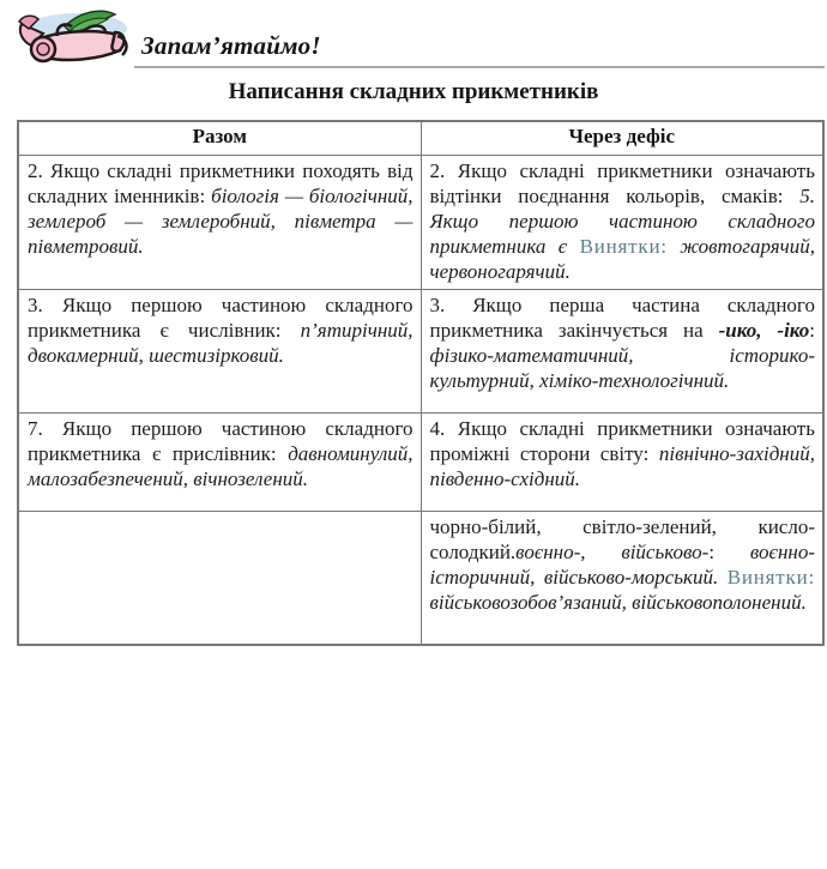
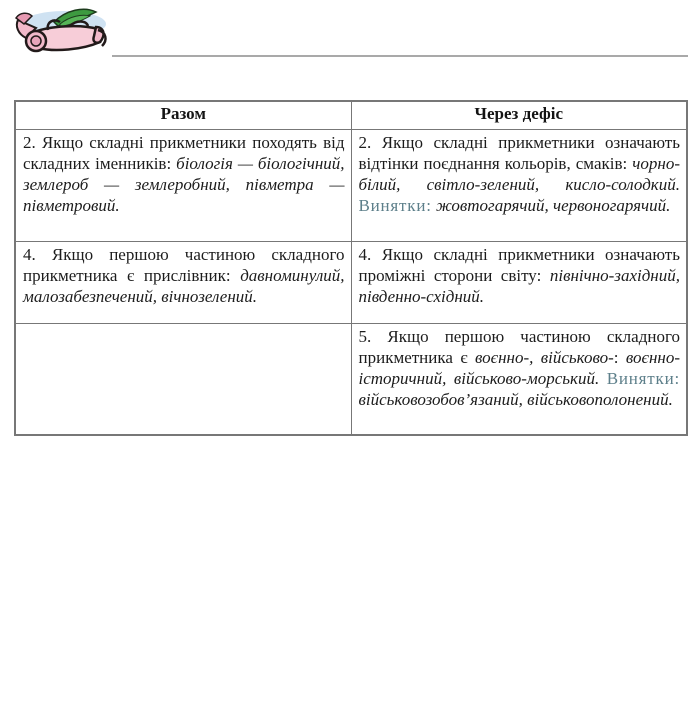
- Запам’ятаймо!
- Написання складних прикметників
  Разом	Через дефіс
- 2. Якщо складні прикметники походять від складних іменників: біологія — біологічний, землероб — землеробний, півметра — півметровий.	2. Якщо складні прикметники означають відтінки поєднання кольорів, смаків: 5. Якщо першою частиною складного прикметника є Винятки: жовтогарячий, червоногарячий.
+ 2. Якщо складні прикметники походять від складних іменників: біологія — біологічний, землероб — землеробний, півметра — півметровий.	2. Якщо складні прикметники означають відтінки поєднання кольорів, смаків: чорно-білий, світло-зелений, кисло-солодкий. Винятки: жовтогарячий, червоногарячий.
- 3. Якщо першою частиною складного прикметника є числівник: п’ятирічний, двокамерний, шестизірковий.	3. Якщо перша частина складного прикметника закінчується на -ико, -іко: фізико-математичний, історико-культурний, хіміко-технологічний.
- 7. Якщо першою частиною складного прикметника є прислівник: давноминулий, малозабезпечений, вічнозелений.	4. Якщо складні прикметники означають проміжні сторони світу: північно-західний, південно-східний.
+ 4. Якщо першою частиною складного прикметника є прислівник: давноминулий, малозабезпечений, вічнозелений.	4. Якщо складні прикметники означають проміжні сторони світу: північно-західний, південно-східний.
- 	чорно-білий, світло-зелений, кисло-солодкий.воєнно-, військово-: воєнно-історичний, військово-морський. Винятки: військовозобов’язаний, військовополонений.
+ 	5. Якщо першою частиною складного прикметника є воєнно-, військово-: воєнно-історичний, військово-морський. Винятки: військовозобов’язаний, військовополонений.
